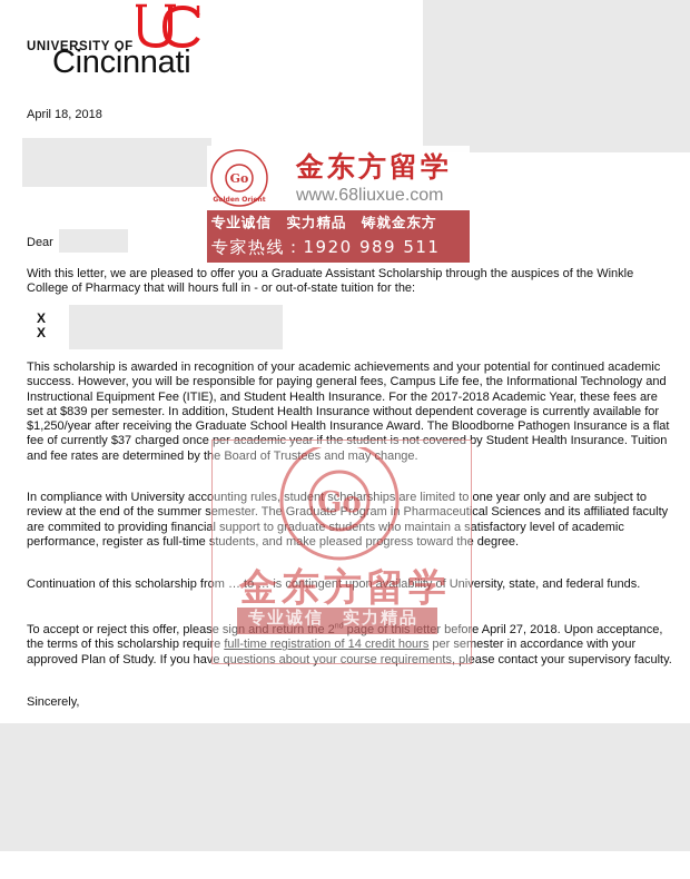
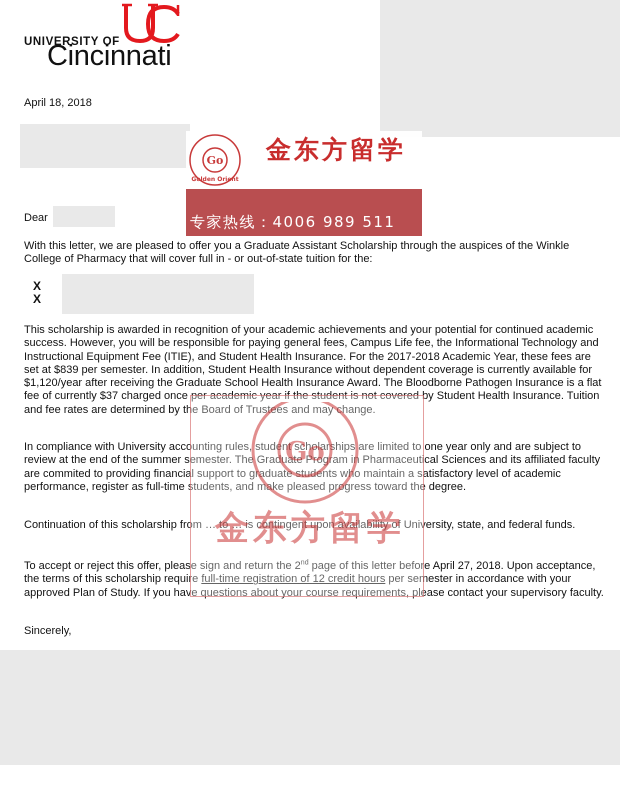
  UNIVERSITY OF
  Cincinnati
  April 18, 2018
  Dear
- With this letter, we are pleased to offer you a Graduate Assistant Scholarship through the auspices of the Winkle College of Pharmacy that will hours full in - or out-of-state tuition for the:
+ With this letter, we are pleased to offer you a Graduate Assistant Scholarship through the auspices of the Winkle College of Pharmacy that will cover full in - or out-of-state tuition for the:
  X
  X
- This scholarship is awarded in recognition of your academic achievements and your potential for continued academic success. However, you will be responsible for paying general fees, Campus Life fee, the Informational Technology and Instructional Equipment Fee (ITIE), and Student Health Insurance. For the 2017-2018 Academic Year, these fees are set at $839 per semester. In addition, Student Health Insurance without dependent coverage is currently available for $1,250/year after receiving the Graduate School Health Insurance Award. The Bloodborne Pathogen Insurance is a flat fee of currently $37 charged once per academic year if the student is not covered by Student Health Insurance. Tuition and fee rates are determined by the Board of Trustees and may change.
+ This scholarship is awarded in recognition of your academic achievements and your potential for continued academic success. However, you will be responsible for paying general fees, Campus Life fee, the Informational Technology and Instructional Equipment Fee (ITIE), and Student Health Insurance. For the 2017-2018 Academic Year, these fees are set at $839 per semester. In addition, Student Health Insurance without dependent coverage is currently available for $1,120/year after receiving the Graduate School Health Insurance Award. The Bloodborne Pathogen Insurance is a flat fee of currently $37 charged once per academic year if the student is not covered by Student Health Insurance. Tuition and fee rates are determined by the Board of Trustees and may change.
  In compliance with University accounting rules, student scholarships are limited to one year only and are subject to review at the end of the summer semester. The Graduate Program in Pharmaceutical Sciences and its affiliated faculty are commited to providing financial support to graduate students who maintain a satisfactory level of academic performance, register as full-time students, and make pleased progress toward the degree.
  Continuation of this scholarship from … to … is contingent upon availability of University, state, and federal funds.
- To accept or reject this offer, please sign and return the 2 page of this letter before April 27, 2018. Upon acceptance, the terms of this scholarship require full-time registration of 14 credit hours per semester in accordance with your approved Plan of Study. If you have questions about your course requirements, please contact your supervisory faculty.
+ To accept or reject this offer, please sign and return the 2 page of this letter before April 27, 2018. Upon acceptance, the terms of this scholarship require full-time registration of 12 credit hours per semester in accordance with your approved Plan of Study. If you have questions about your course requirements, please contact your supervisory faculty.
  Sincerely,
  Go
  金东方留学
- www.68liuxue.com
- 专业诚信 实力精品 铸就金东方
- 专家热线：1920 989 511
+ 专家热线：4006 989 511
  Go
  金东方留学
- 专业诚信 实力精品
